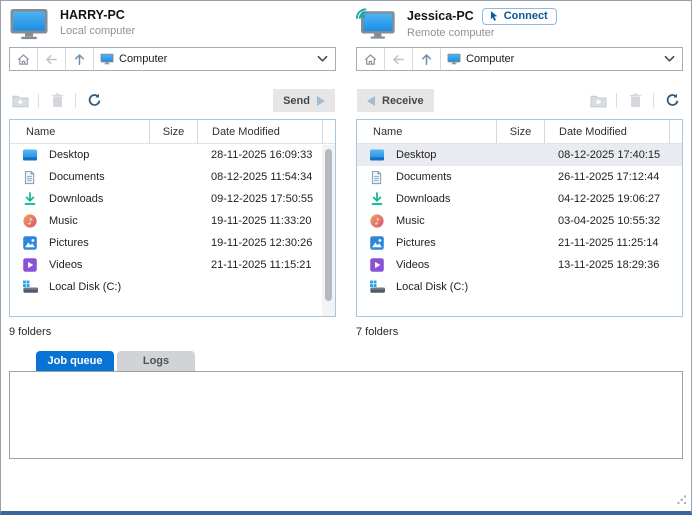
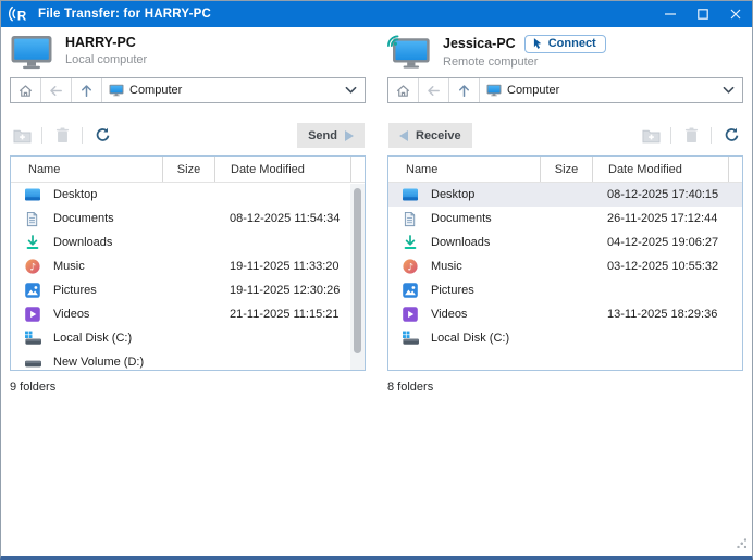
+ File Transfer: for HARRY-PC
  HARRY-PC
  Local computer
  Computer
  Send
  Name
  Size
  Date Modified
  Desktop
- 28-11-2025 16:09:33
  Documents
  08-12-2025 11:54:34
  Downloads
- 09-12-2025 17:50:55
  Music
  19-11-2025 11:33:20
  Pictures
  19-11-2025 12:30:26
  Videos
  21-11-2025 11:15:21
  Local Disk (C:)
+ New Volume (D:)
  9 folders
  Jessica-PC
  Connect
  Remote computer
  Computer
  Receive
  Name
  Size
  Date Modified
  Desktop
  08-12-2025 17:40:15
  Documents
  26-11-2025 17:12:44
  Downloads
  04-12-2025 19:06:27
  Music
- 03-04-2025 10:55:32
+ 03-12-2025 10:55:32
  Pictures
- 21-11-2025 11:25:14
  Videos
  13-11-2025 18:29:36
  Local Disk (C:)
- 7 folders
+ 8 folders
- Job queue
- Logs
